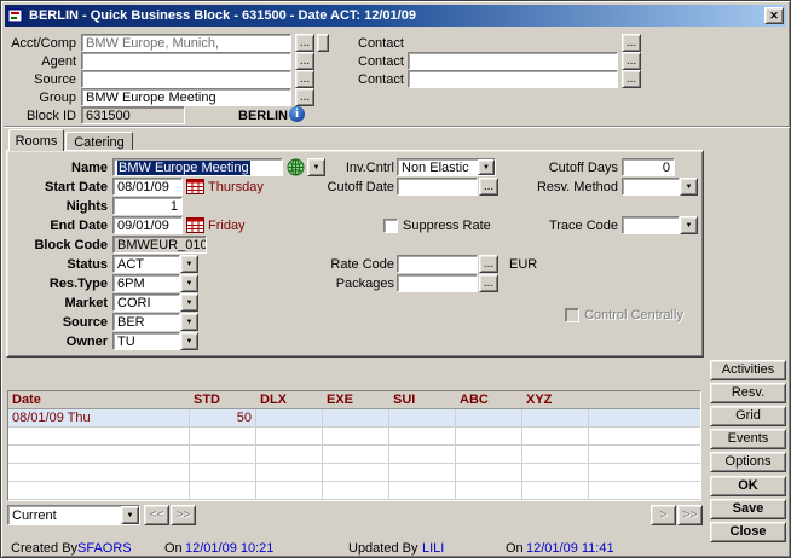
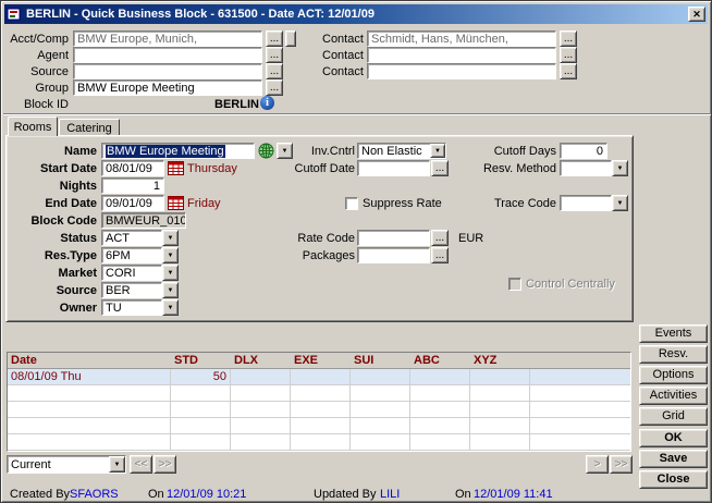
  BERLIN - Quick Business Block - 631500 - Date ACT: 12/01/09
  ✕
  Acct/Comp
  BMW Europe, Munich,
  ...
  Contact
+ Schmidt, Hans, München,
  ...
  Agent
  ...
  Contact
  ...
  Source
  ...
  Contact
  ...
  Group
  BMW Europe Meeting
  ...
  Block ID
- 631500
  BERLIN
  i
  Rooms
  Catering
  Name
  BMW Europe Meeting
  Inv.Cntrl
  Non Elastic
  Cutoff Days
  0
  Start Date
  08/01/09
  Thursday
  Cutoff Date
  ...
  Resv. Method
  Nights
  1
  End Date
  09/01/09
  Friday
  Suppress Rate
  Trace Code
  Block Code
  BMWEUR_010
  Status
  ACT
  Rate Code
  ...
  EUR
  Res.Type
  6PM
  Packages
  ...
  Market
  CORI
  Control Centrally
  Source
  BER
  Owner
  TU
  Date
  STD
  DLX
  EXE
  SUI
  ABC
  XYZ
  08/01/09 Thu
  50
  Current
  <<
  >>
  >
  >>
- Activities
+ Events
  Resv.
- Grid
+ Options
- Events
+ Activities
- Options
+ Grid
  OK
  Save
  Close
  Created By
  SFAORS
  On
  12/01/09 10:21
  Updated By
  LILI
  On
  12/01/09 11:41
